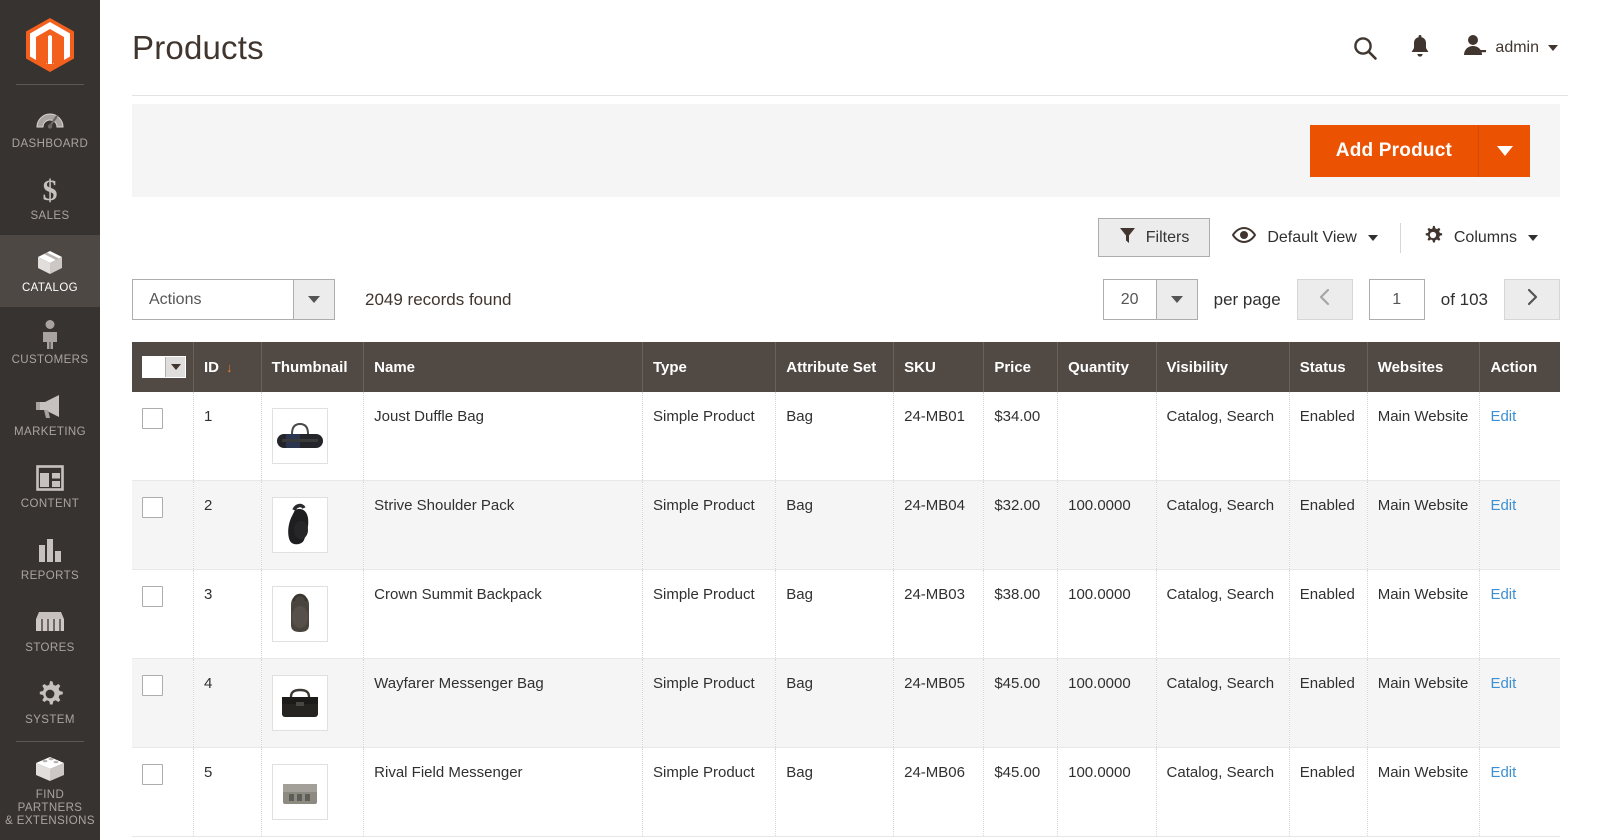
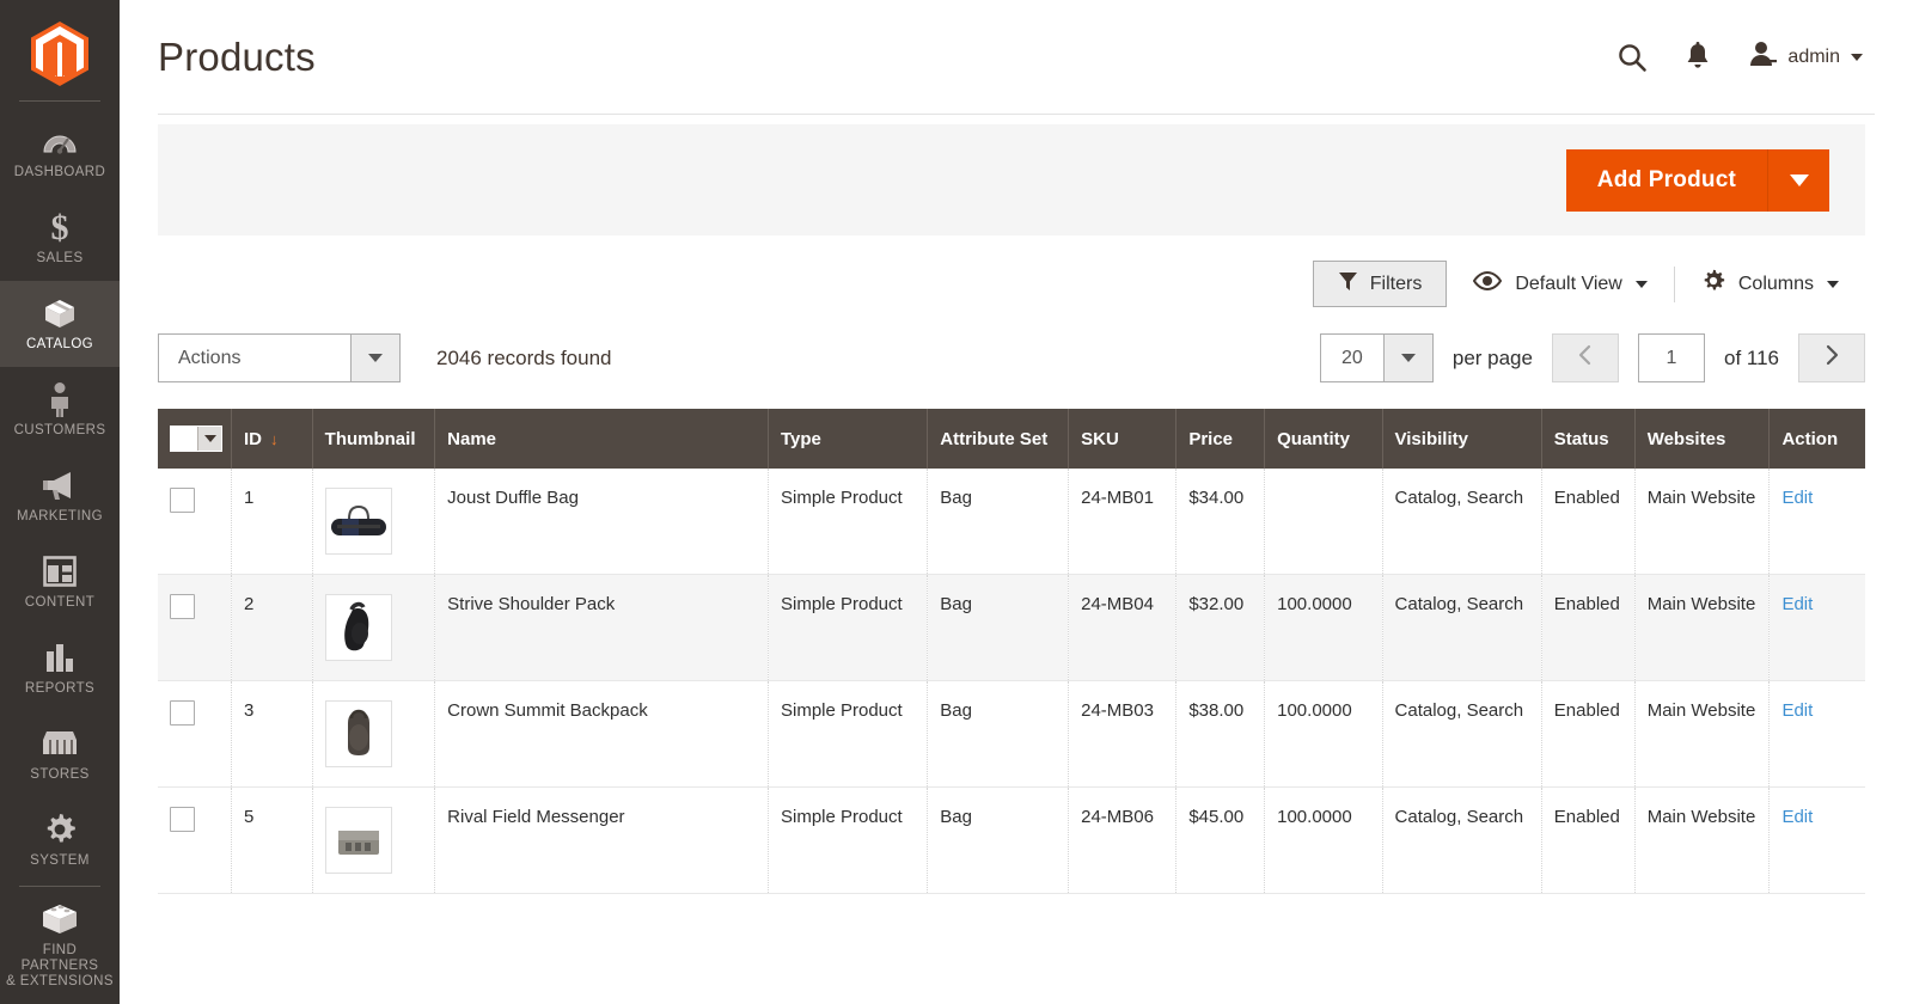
  DASHBOARD
  $
  SALES
  CATALOG
  CUSTOMERS
  MARKETING
  CONTENT
  REPORTS
  STORES
  SYSTEM
  FIND PARTNERS
  & EXTENSIONS
  Products
  admin
  Add Product
  Filters
  Default View
  Columns
  Actions
- 2049 records found
+ 2046 records found
  20
  per page
  1
- of 103
+ of 116
  	ID ↓	Thumbnail	Name	Type	Attribute Set	SKU	Price	Quantity	Visibility	Status	Websites	Action
  	1		Joust Duffle Bag	Simple Product	Bag	24-MB01	$34.00		Catalog, Search	Enabled	Main Website	Edit
  	2		Strive Shoulder Pack	Simple Product	Bag	24-MB04	$32.00	100.0000	Catalog, Search	Enabled	Main Website	Edit
  	3		Crown Summit Backpack	Simple Product	Bag	24-MB03	$38.00	100.0000	Catalog, Search	Enabled	Main Website	Edit
- 	4		Wayfarer Messenger Bag	Simple Product	Bag	24-MB05	$45.00	100.0000	Catalog, Search	Enabled	Main Website	Edit
  	5		Rival Field Messenger	Simple Product	Bag	24-MB06	$45.00	100.0000	Catalog, Search	Enabled	Main Website	Edit
